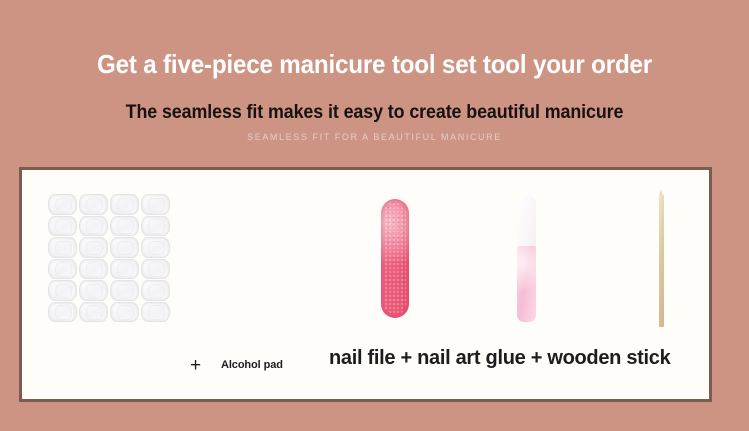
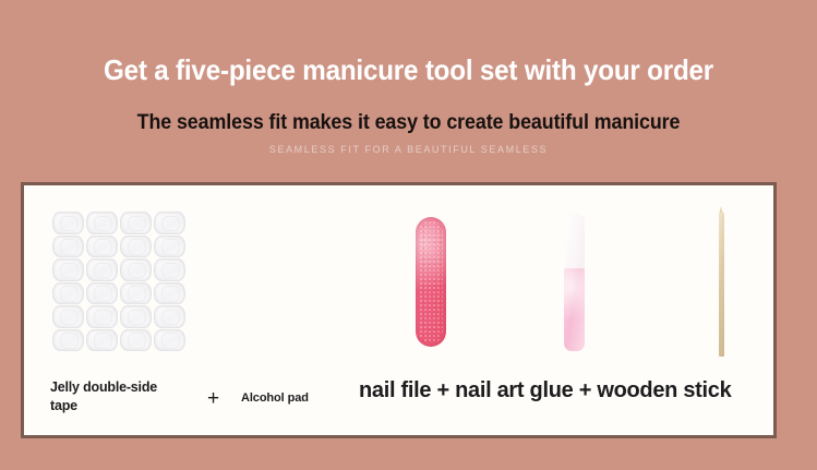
- Get a five-piece manicure tool set tool your order
+ Get a five-piece manicure tool set with your order
  The seamless fit makes it easy to create beautiful manicure
- SEAMLESS FIT FOR A BEAUTIFUL MANICURE
+ SEAMLESS FIT FOR A BEAUTIFUL SEAMLESS
+ Jelly double-side tape
  +
  Alcohol pad
  nail file + nail art glue + wooden stick
